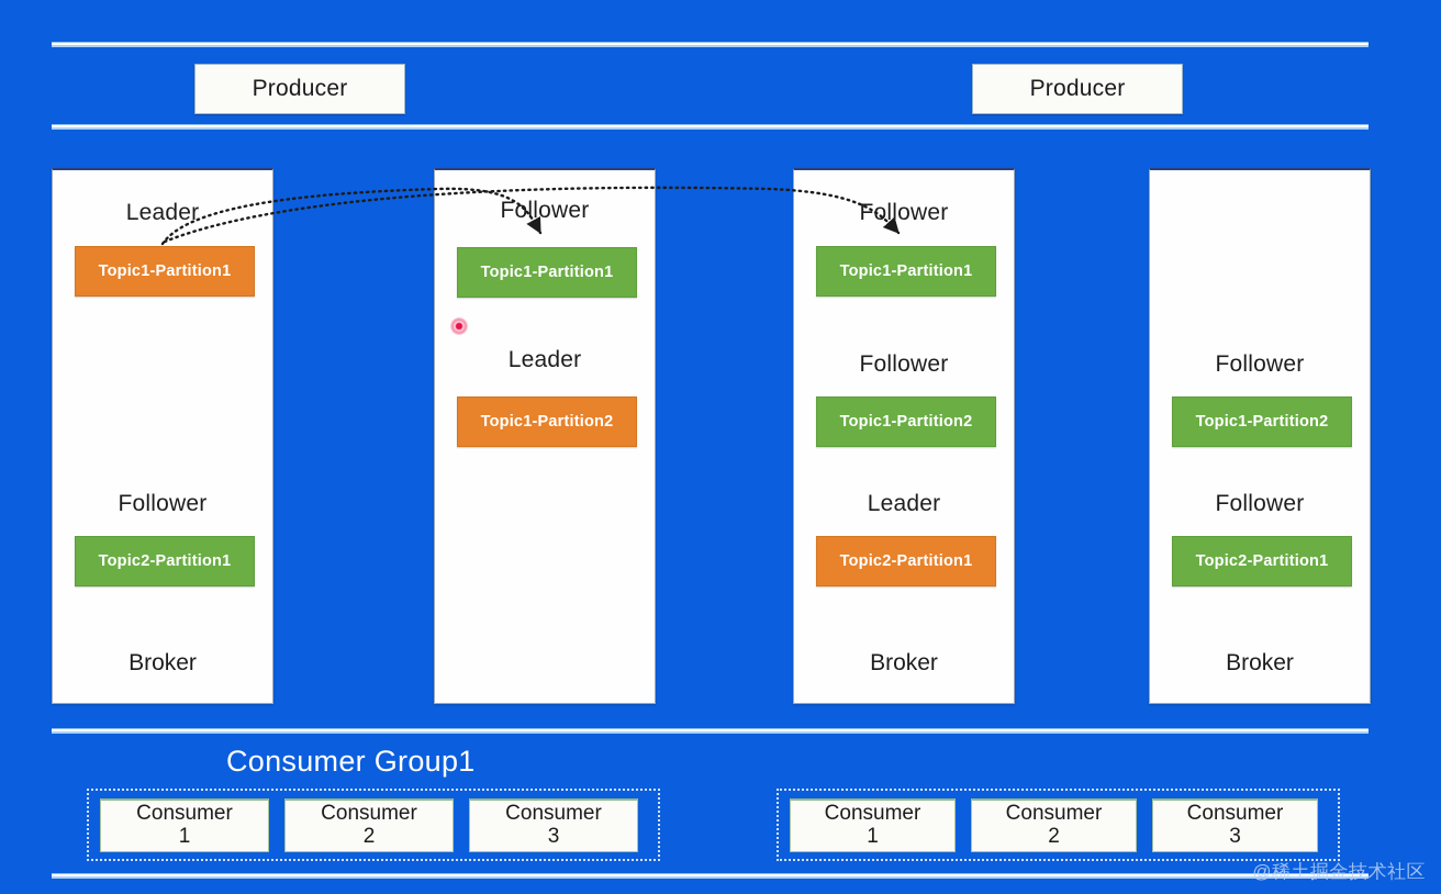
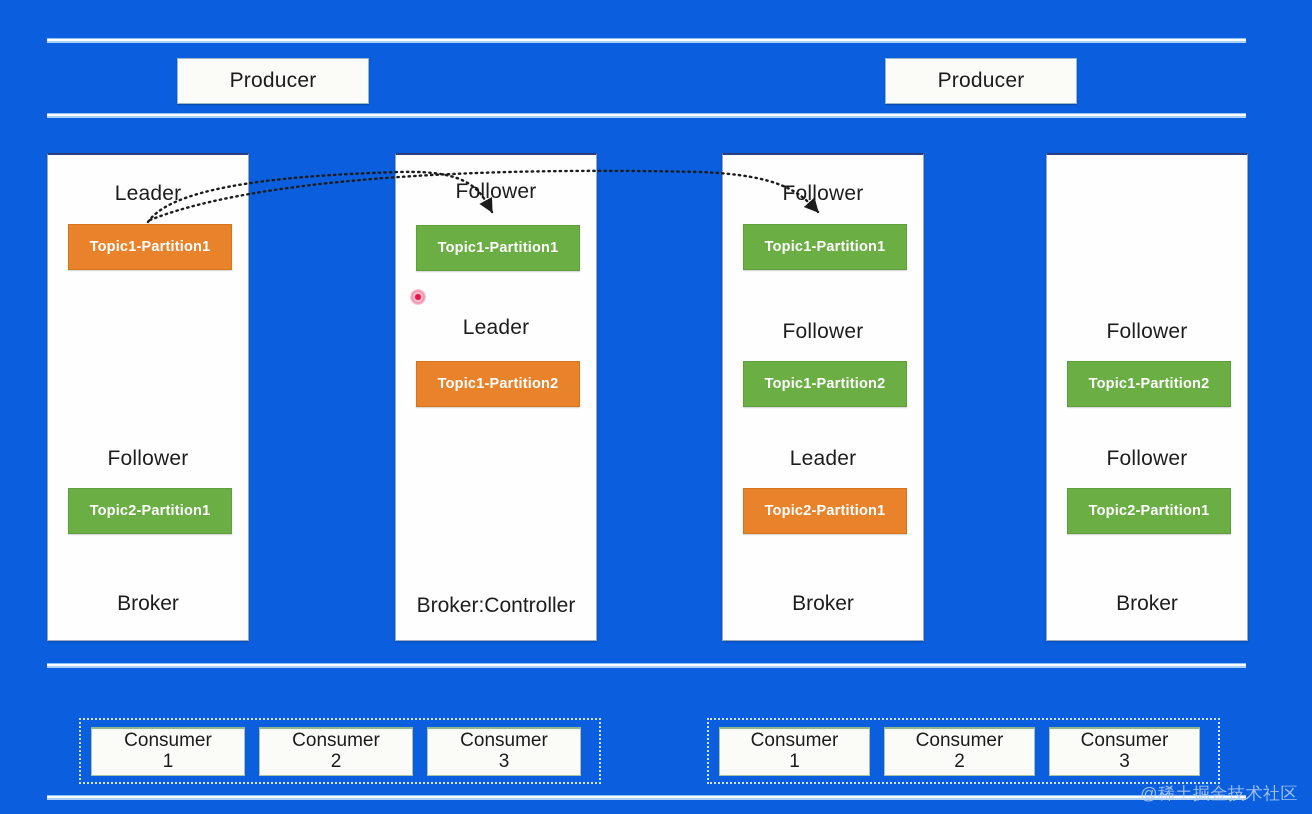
  Producer
  Producer
  Leader
  Topic1-Partition1
  Follower
  Topic2-Partition1
  Broker
  Follower
  Topic1-Partition1
  Leader
  Topic1-Partition2
+ Broker:Controller
  Follower
  Topic1-Partition1
  Follower
  Topic1-Partition2
  Leader
  Topic2-Partition1
  Broker
  Follower
  Topic1-Partition2
  Follower
  Topic2-Partition1
  Broker
- Consumer Group1
  Consumer
  1
  Consumer
  2
  Consumer
  3
  Consumer
  1
  Consumer
  2
  Consumer
  3
  @稀土掘金技术社区
